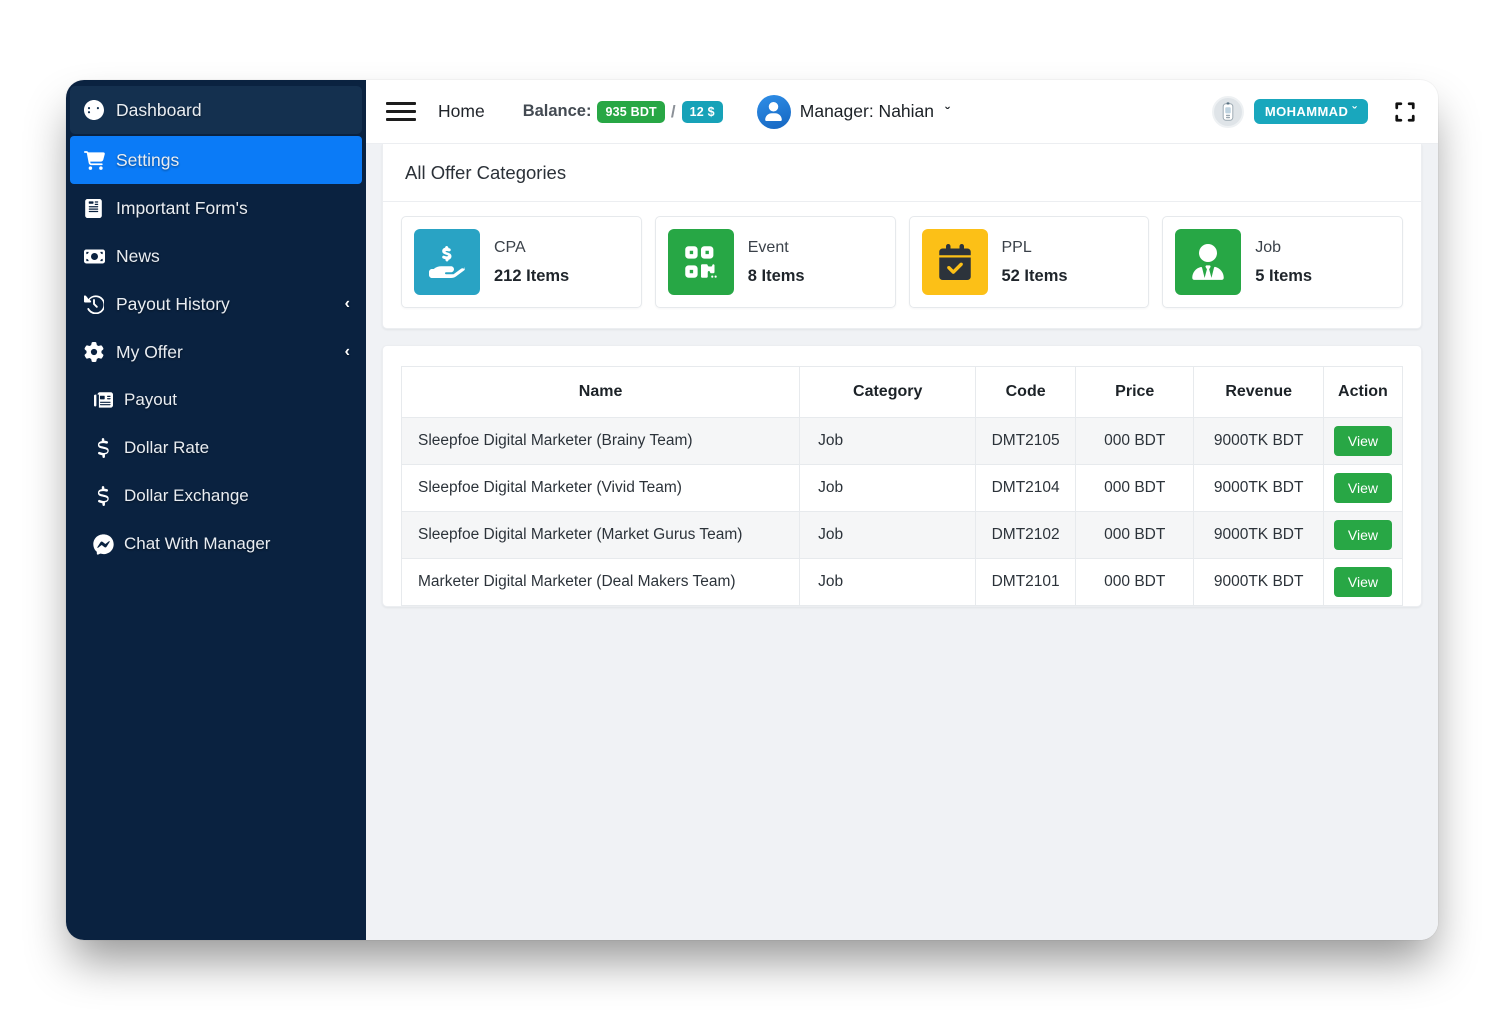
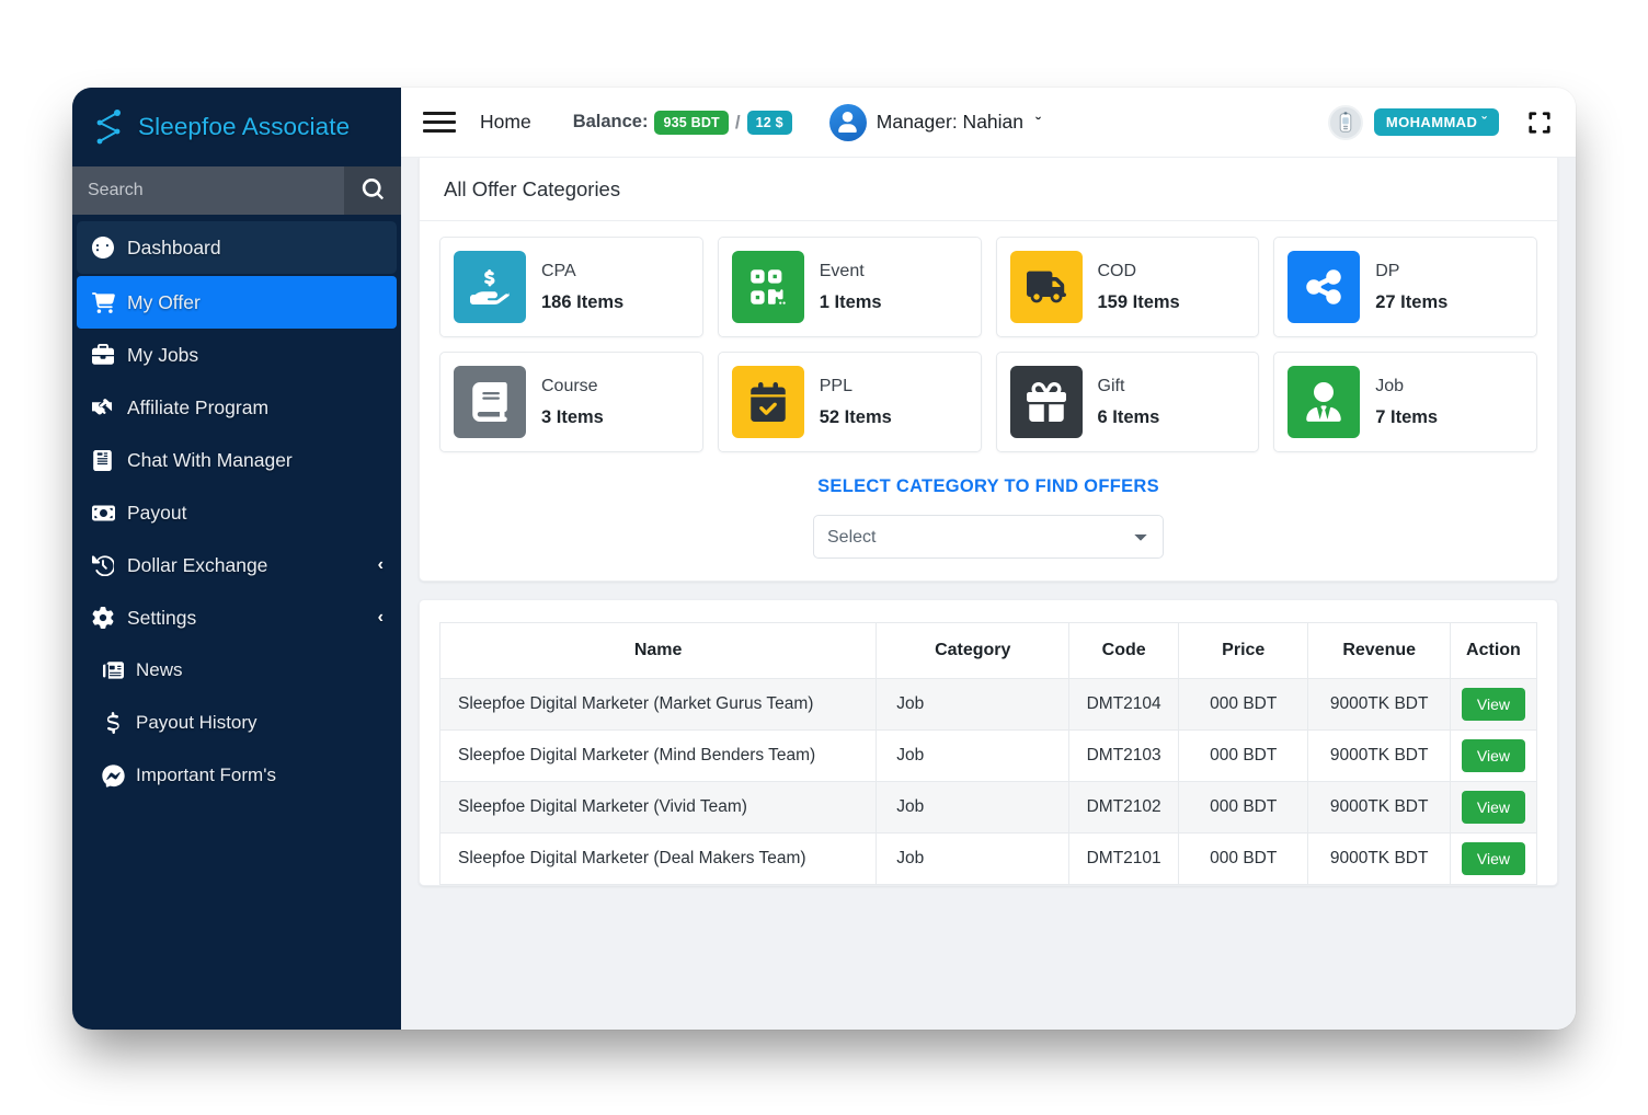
+ Sleepfoe Associate
+ Search
  Dashboard
- Settings
+ My Offer
+ My Jobs
+ Affiliate Program
- Important Form's
+ Chat With Manager
- News
+ Payout
- Payout History
+ Dollar Exchange
  ‹
- My Offer
+ Settings
  ‹
- Payout
+ News
- Dollar Rate
- Dollar Exchange
+ Payout History
- Chat With Manager
+ Important Form's
  Home
  Balance:
  935 BDT
  /
  12 $
  Manager: Nahian
  ˇ
  MOHAMMAD
  ˇ
  All Offer Categories
  CPA
- 212 Items
+ 186 Items
  Event
- 8 Items
+ 1 Items
+ COD
+ 159 Items
+ DP
+ 27 Items
+ Course
+ 3 Items
  PPL
  52 Items
+ Gift
+ 6 Items
  Job
- 5 Items
+ 7 Items
+ SELECT CATEGORY TO FIND OFFERS
+ Select
  Name	Category	Code	Price	Revenue	Action
- Sleepfoe Digital Marketer (Brainy Team)	Job	DMT2105	000 BDT	9000TK BDT	View
- Sleepfoe Digital Marketer (Vivid Team)	Job	DMT2104	000 BDT	9000TK BDT	View
+ Sleepfoe Digital Marketer (Market Gurus Team)	Job	DMT2104	000 BDT	9000TK BDT	View
+ Sleepfoe Digital Marketer (Mind Benders Team)	Job	DMT2103	000 BDT	9000TK BDT	View
- Sleepfoe Digital Marketer (Market Gurus Team)	Job	DMT2102	000 BDT	9000TK BDT	View
+ Sleepfoe Digital Marketer (Vivid Team)	Job	DMT2102	000 BDT	9000TK BDT	View
- Marketer Digital Marketer (Deal Makers Team)	Job	DMT2101	000 BDT	9000TK BDT	View
+ Sleepfoe Digital Marketer (Deal Makers Team)	Job	DMT2101	000 BDT	9000TK BDT	View
